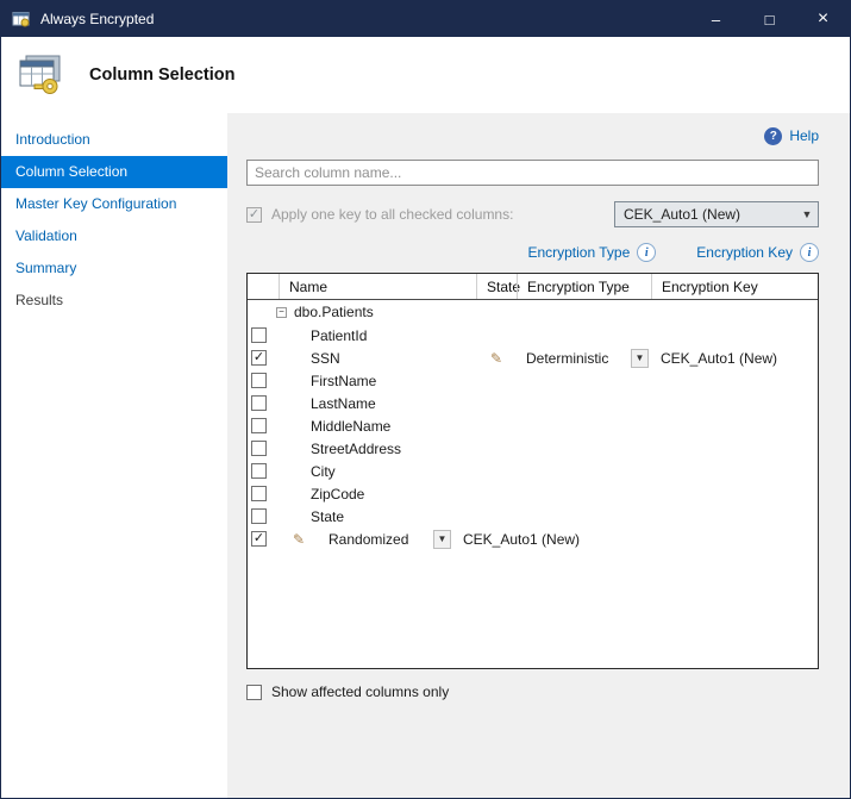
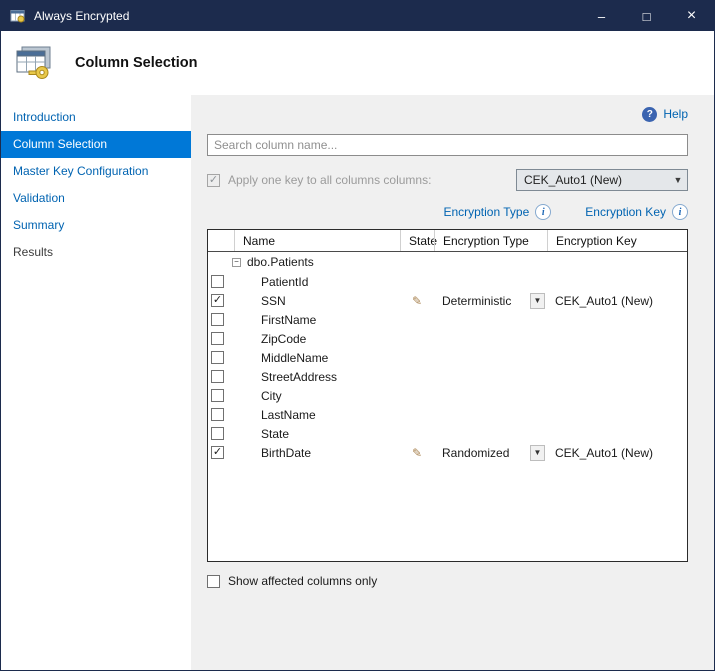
  Always Encrypted
  –
  □
  ×
  Column Selection
  Introduction
  Column Selection
  Master Key Configuration
  Validation
  Summary
  Results
  ?
  Help
  Search column name...
  ✓
- Apply one key to all checked columns:
+ Apply one key to all columns columns:
  CEK_Auto1 (New)
  ▼
  Encryption Type
  i
  Encryption Key
  i
  Name
  State
  Encryption Type
  Encryption Key
  −
  dbo.Patients
  PatientId
  ✓
  SSN
  ✎
  Deterministic
  ▼
  CEK_Auto1 (New)
  FirstName
- LastName
+ ZipCode
  MiddleName
  StreetAddress
  City
- ZipCode
+ LastName
  State
  ✓
+ BirthDate
  ✎
  Randomized
  ▼
  CEK_Auto1 (New)
  Show affected columns only
